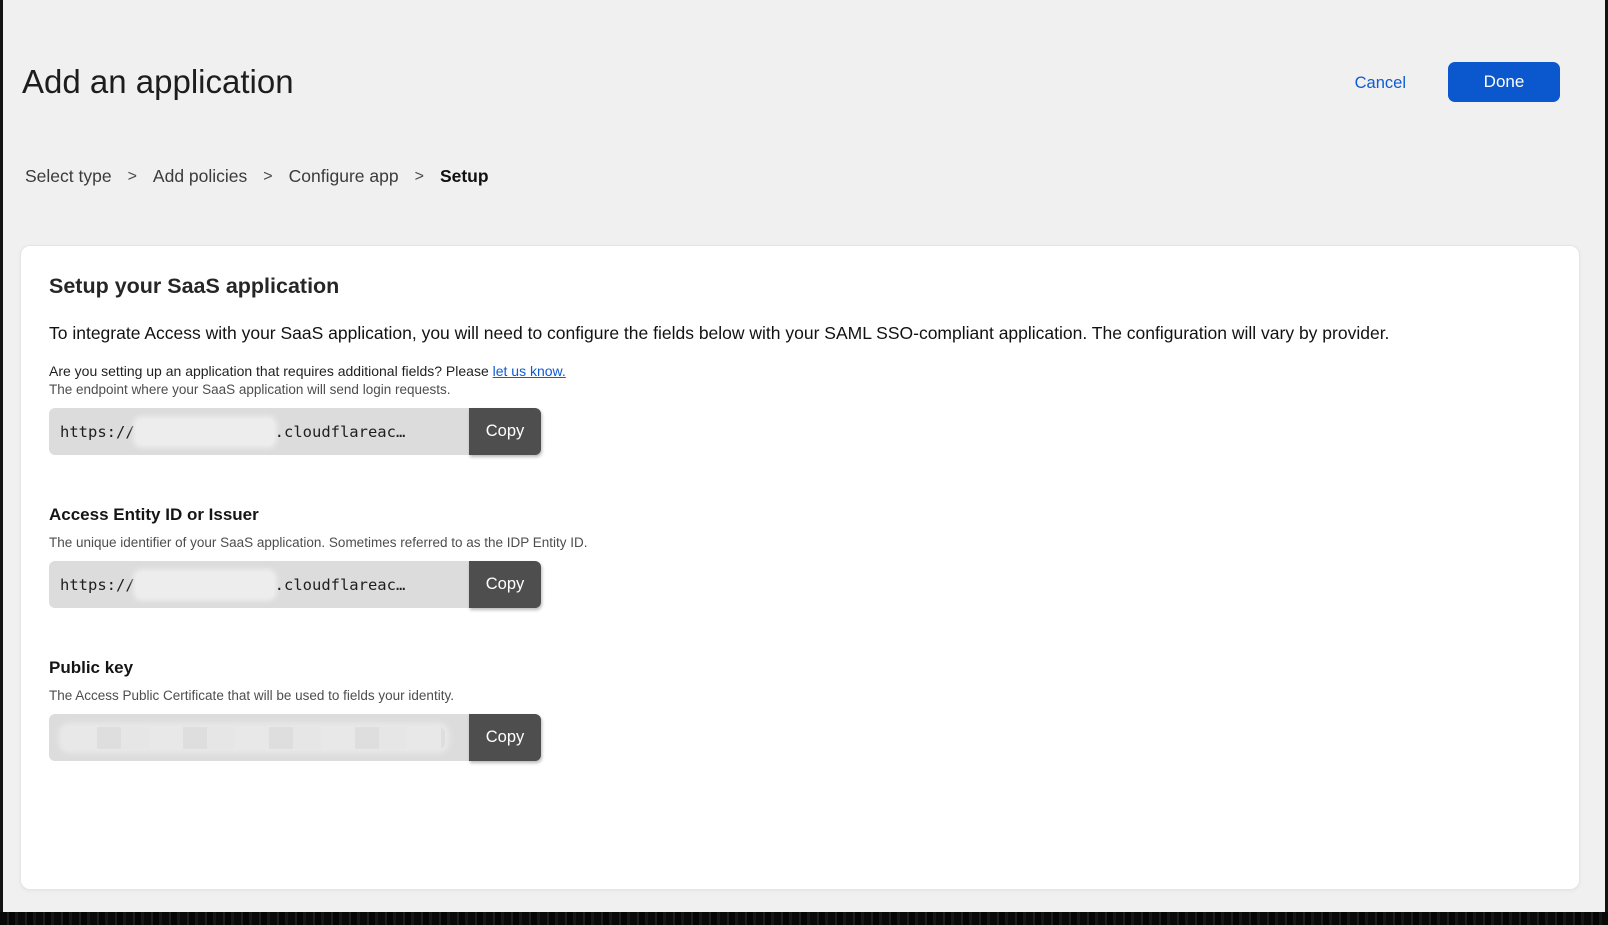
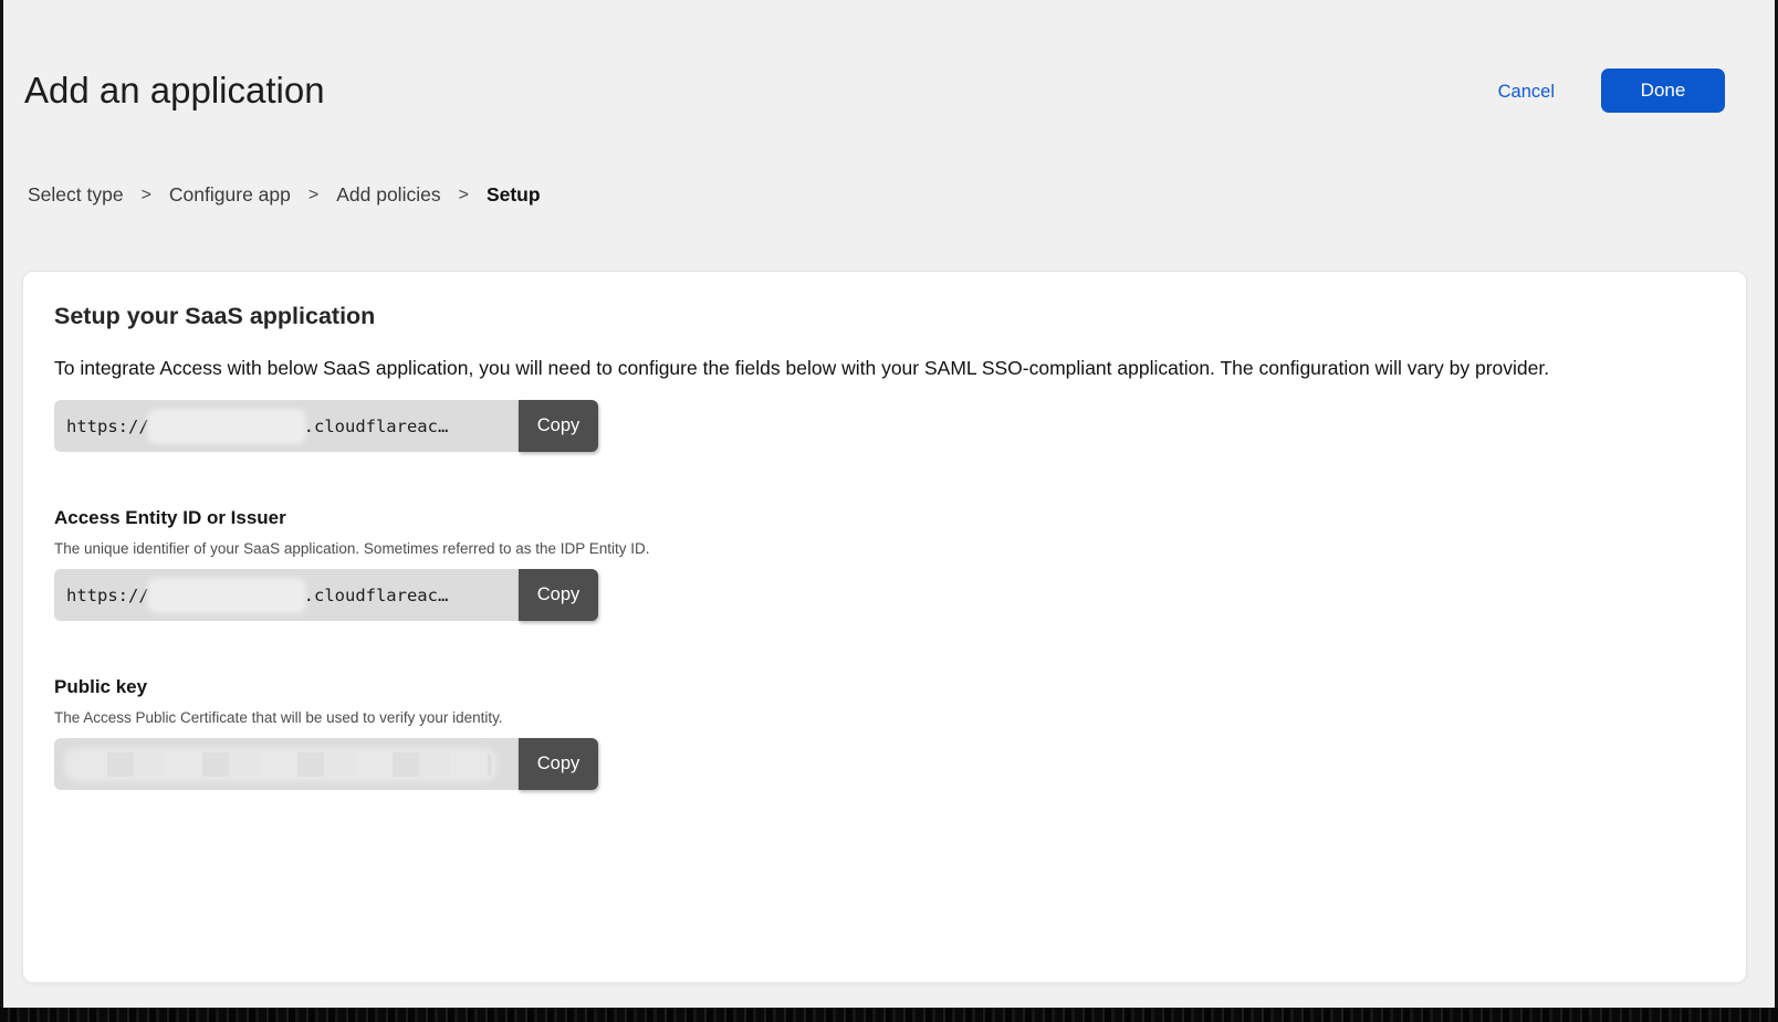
  Add an application
  Cancel
  Done
  Select type
  >
- Add policies
+ Configure app
  >
- Configure app
+ Add policies
  >
  Setup
  Setup your SaaS application
- To integrate Access with your SaaS application, you will need to configure the fields below with your SAML SSO-compliant application. The configuration will vary by provider.
+ To integrate Access with below SaaS application, you will need to configure the fields below with your SAML SSO-compliant application. The configuration will vary by provider.
- Are you setting up an application that requires additional fields? Please let us know.
- The endpoint where your SaaS application will send login requests.
  https://
  .cloudflareac…
  Copy
  Access Entity ID or Issuer
  The unique identifier of your SaaS application. Sometimes referred to as the IDP Entity ID.
  https://
  .cloudflareac…
  Copy
  Public key
- The Access Public Certificate that will be used to fields your identity.
+ The Access Public Certificate that will be used to verify your identity.
  Copy
